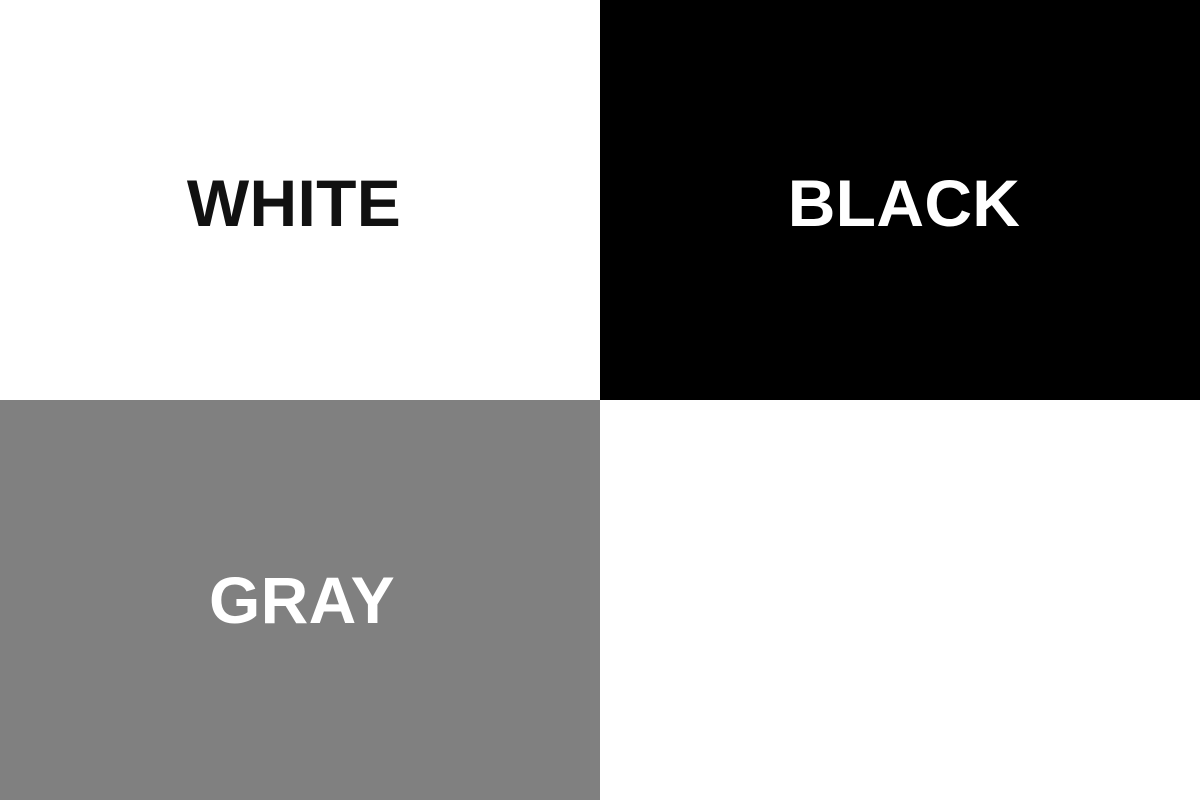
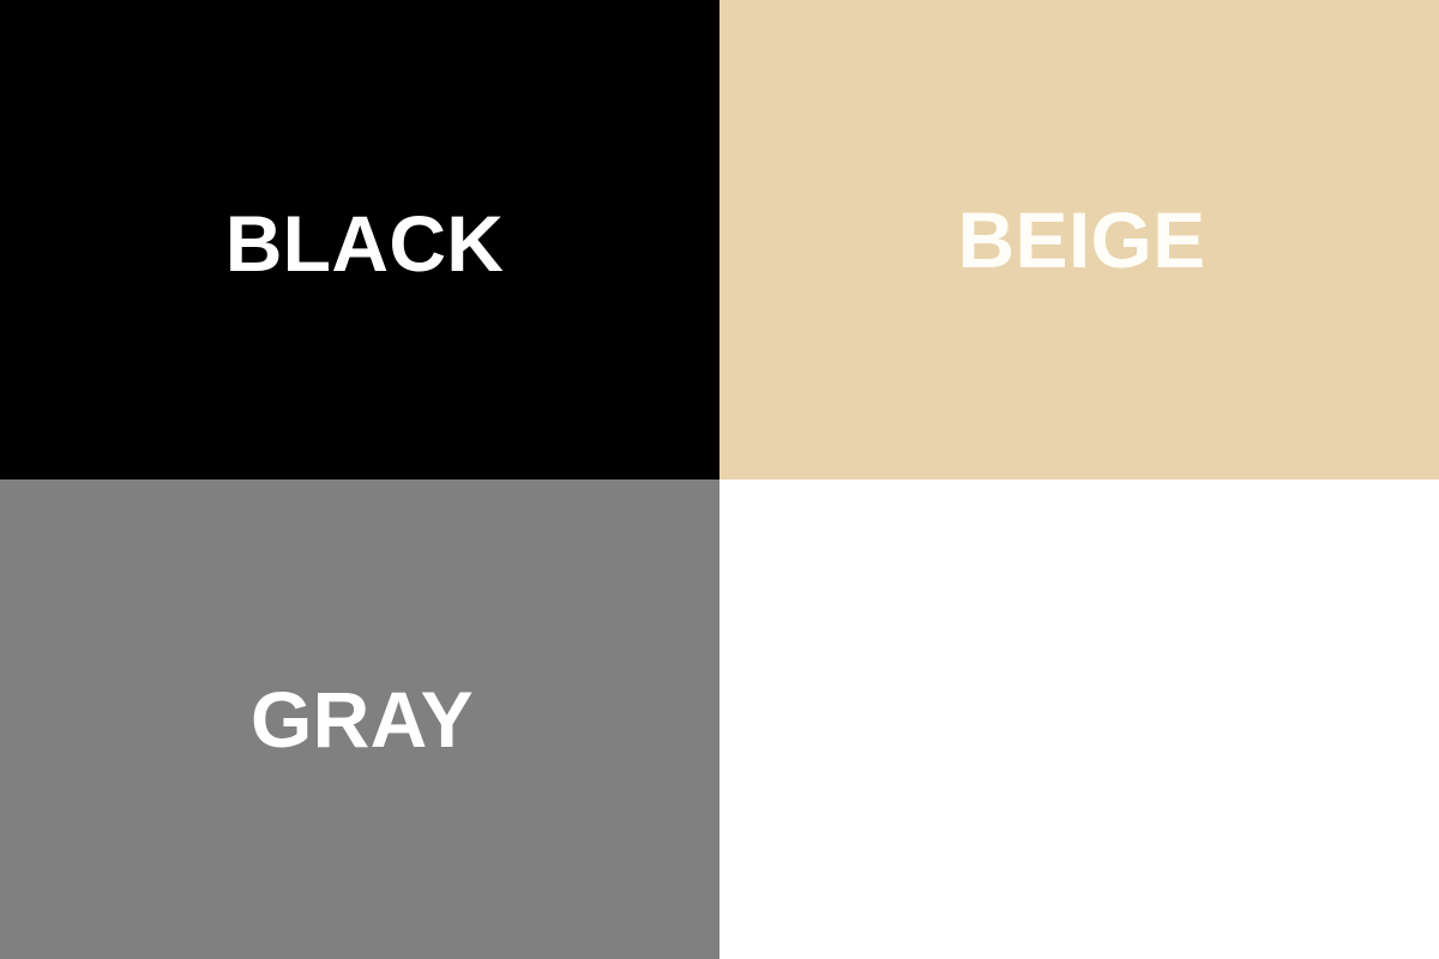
- WHITE
  BLACK
+ BEIGE
  GRAY
